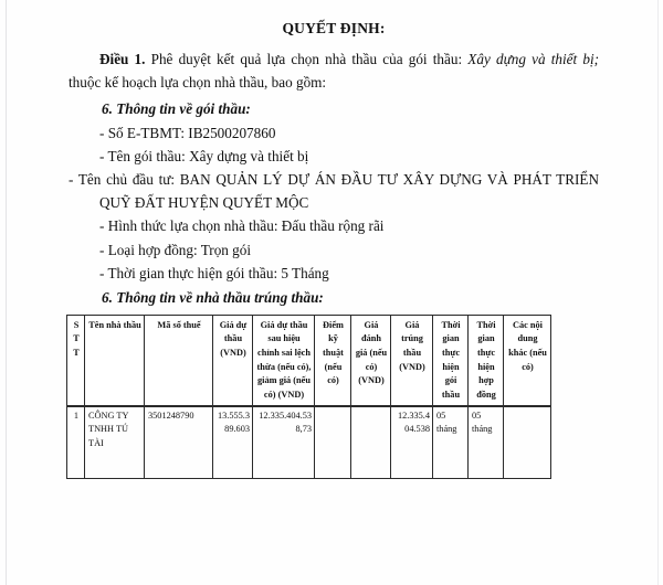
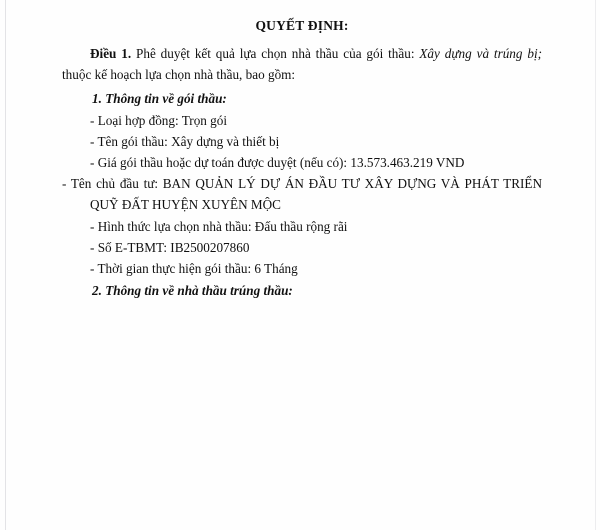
  QUYẾT ĐỊNH:
- Điều 1. Phê duyệt kết quả lựa chọn nhà thầu của gói thầu: Xây dựng và thiết bị; thuộc kế hoạch lựa chọn nhà thầu, bao gồm:
+ Điều 1. Phê duyệt kết quả lựa chọn nhà thầu của gói thầu: Xây dựng và trúng bị; thuộc kế hoạch lựa chọn nhà thầu, bao gồm:
- 6. Thông tin về gói thầu:
+ 1. Thông tin về gói thầu:
- - Số E-TBMT: IB2500207860
+ - Loại hợp đồng: Trọn gói
  - Tên gói thầu: Xây dựng và thiết bị
+ - Giá gói thầu hoặc dự toán được duyệt (nếu có): 13.573.463.219 VND
- - Tên chủ đầu tư: BAN QUẢN LÝ DỰ ÁN ĐẦU TƯ XÂY DỰNG VÀ PHÁT TRIỂN QUỸ ĐẤT HUYỆN QUYẾT MỘC
+ - Tên chủ đầu tư: BAN QUẢN LÝ DỰ ÁN ĐẦU TƯ XÂY DỰNG VÀ PHÁT TRIỂN QUỸ ĐẤT HUYỆN XUYÊN MỘC
  - Hình thức lựa chọn nhà thầu: Đấu thầu rộng rãi
- - Loại hợp đồng: Trọn gói
+ - Số E-TBMT: IB2500207860
- - Thời gian thực hiện gói thầu: 5 Tháng
+ - Thời gian thực hiện gói thầu: 6 Tháng
- 6. Thông tin về nhà thầu trúng thầu:
+ 2. Thông tin về nhà thầu trúng thầu:
- S T T	Tên nhà thầu	Mã số thuế	Giá dự thầu (VND)	Giá dự thầu sau hiệu chỉnh sai lệch thừa (nếu có), giảm giá (nếu có) (VND)	Điểm kỹ thuật (nếu có)	Giá đánh giá (nếu có) (VND)	Giá trúng thầu (VND)	Thời gian thực hiện gói thầu	Thời gian thực hiện hợp đồng	Các nội dung khác (nếu có)
- 1	CÔNG TY TNHH TÚ TÀI	3501248790	13.555.389.603	12.335.404.538,73			12.335.404.538	05 tháng	05 tháng
